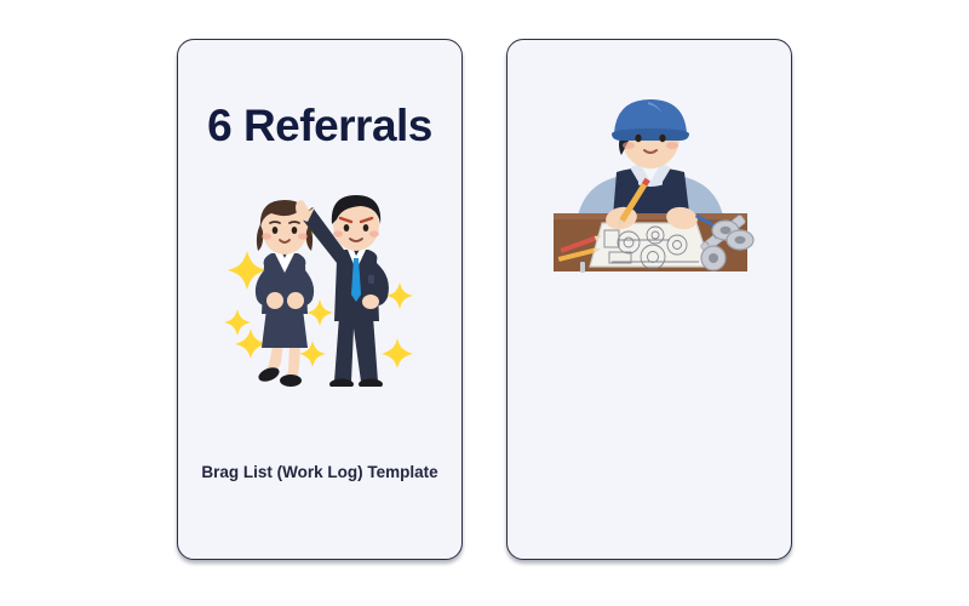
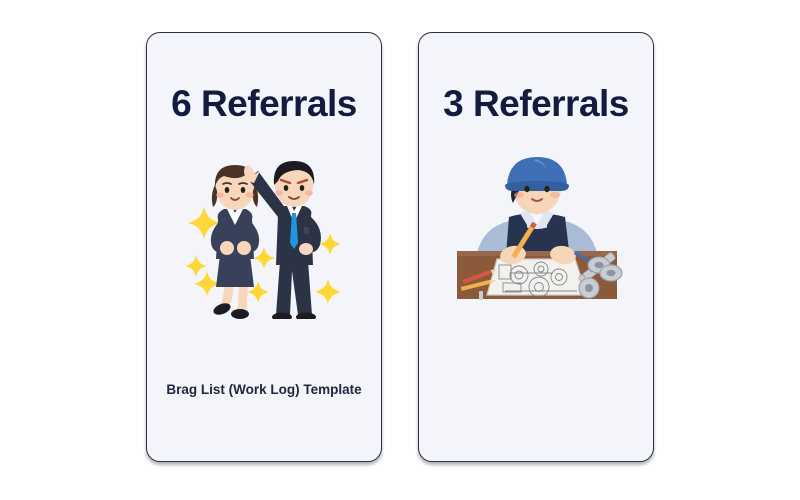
  6 Referrals
  Brag List (Work Log) Template
+ 3 Referrals
